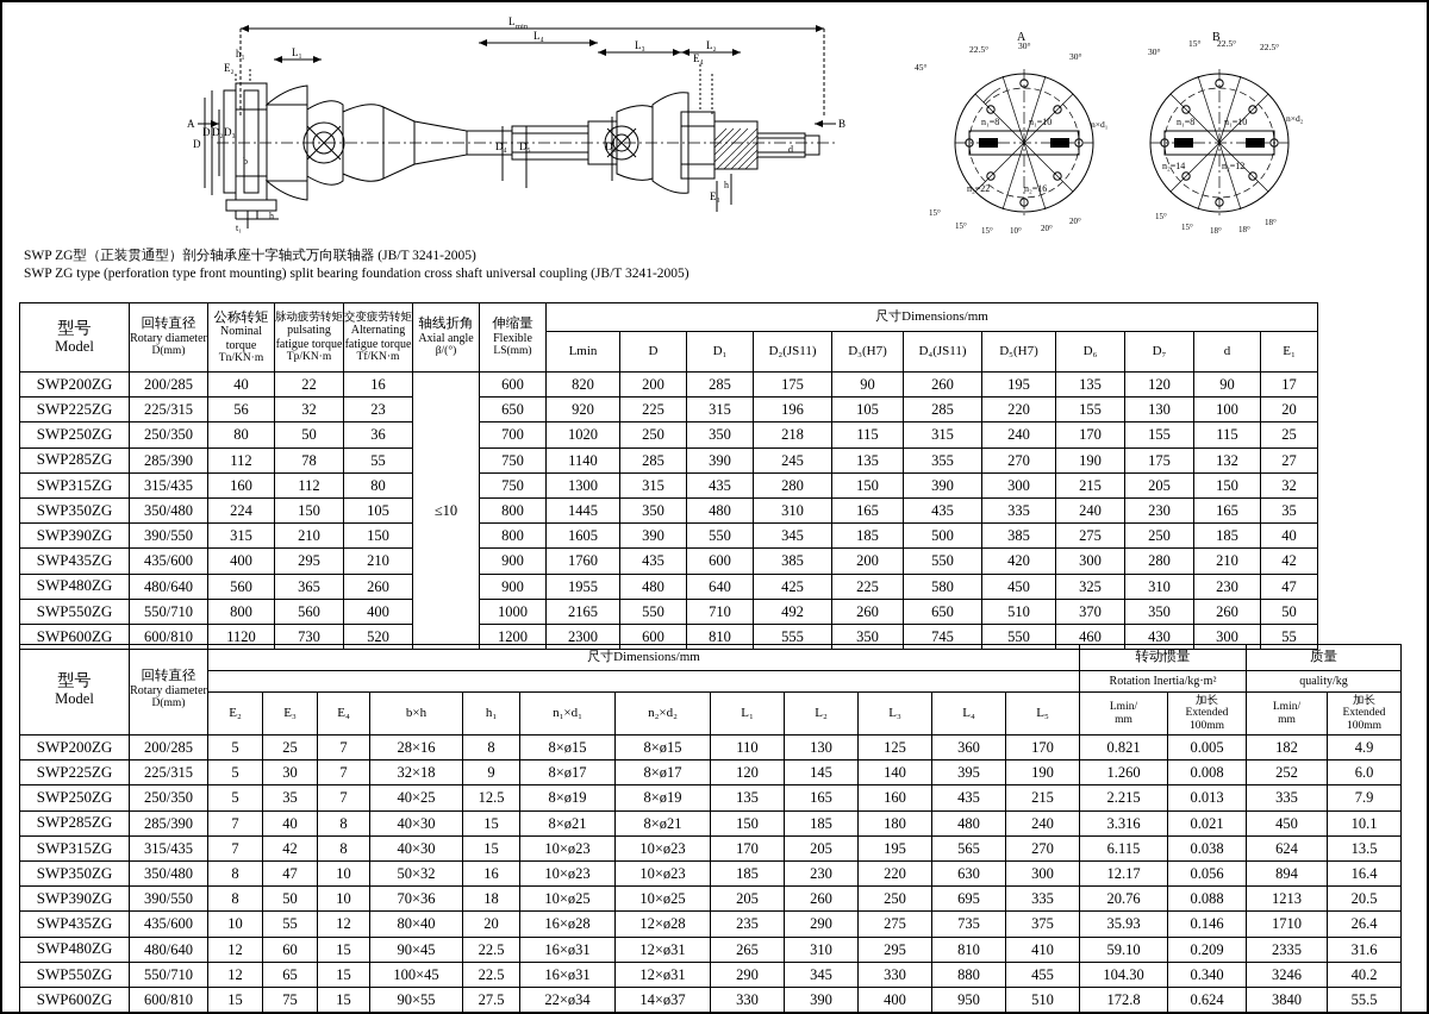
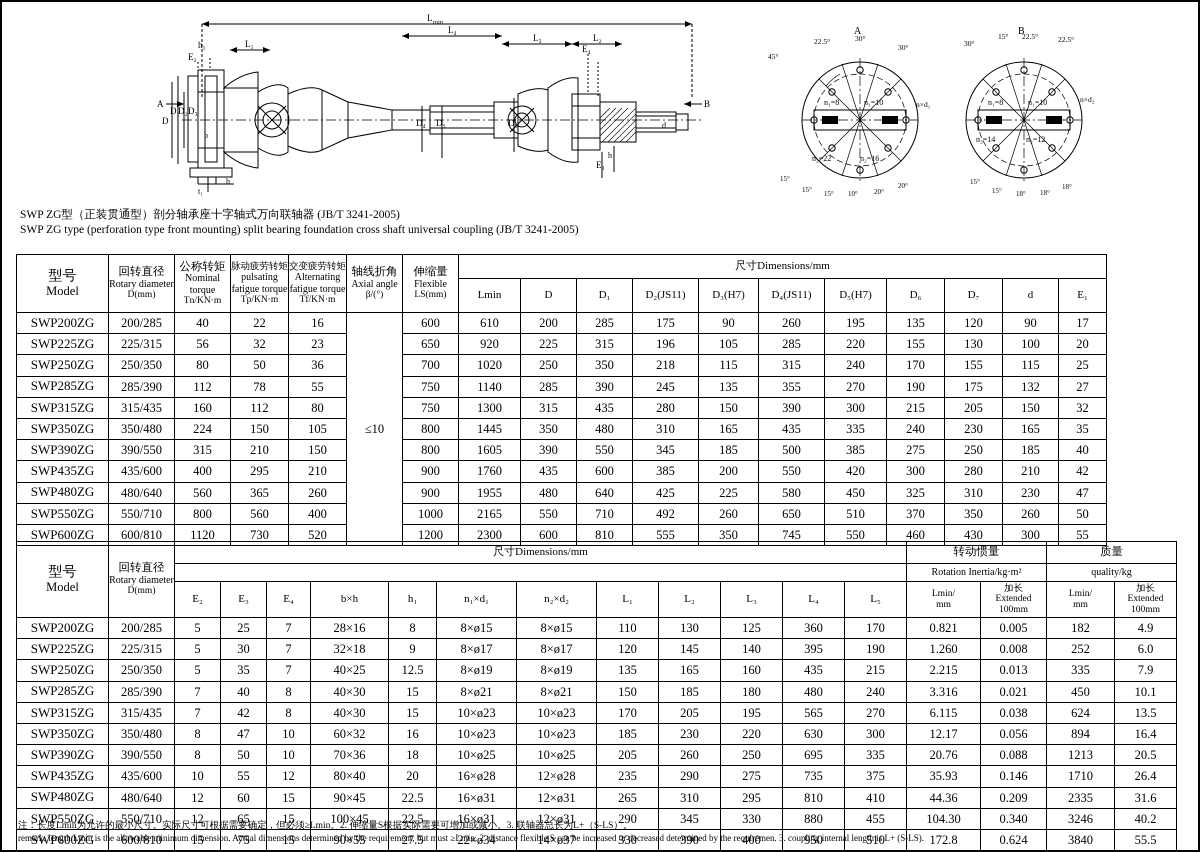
  L
  L₄
  L₃
  L₂
  L₁
  h₁
  E₂
  A
  B
  D
  D₁
  D₂
  D₃
  b
  t₁
  h
  D₄
  D₅
  D₆
  E₄
  E₃
  h
  d
  A
  B
  45°
  22.5°
  30°
  30°
  n×d₁
  n₁=8
  n₁=10
  n₂=22
  n₂=16
  15°
  15°
  15°
  10°
  20°
  20°
  30°
  15°
  22.5°
  22.5°
  n×d₂
  n₁=8
  n₁=10
  n₂=14
  n₂=12
  15°
  15°
  18°
  18°
  18°
  SWP ZG型（正装贯通型）剖分轴承座十字轴式万向联轴器 (JB/T 3241-2005)
  SWP ZG type (perforation type front mounting) split bearing foundation cross shaft universal coupling (JB/T 3241-2005)
  型号 Model	回转直径 Rotary diameter D(mm)	公称转矩 Nominal torque Tn/KN·m	脉动疲劳转矩 pulsating fatigue torque Tp/KN·m	交变疲劳转矩 Alternating fatigue torque Tf/KN·m	轴线折角 Axial angle β/(°)	伸缩量 Flexible LS(mm)	尺寸Dimensions/mm
  Lmin	D	D₁	D₂(JS11)	D₃(H7)	D₄(JS11)	D₅(H7)	D₆	D₇	d	E₁
- SWP200ZG	200/285	40	22	16	≤10	600	820	200	285	175	90	260	195	135	120	90	17
+ SWP200ZG	200/285	40	22	16	≤10	600	610	200	285	175	90	260	195	135	120	90	17
  SWP225ZG	225/315	56	32	23	650	920	225	315	196	105	285	220	155	130	100	20
  SWP250ZG	250/350	80	50	36	700	1020	250	350	218	115	315	240	170	155	115	25
  SWP285ZG	285/390	112	78	55	750	1140	285	390	245	135	355	270	190	175	132	27
  SWP315ZG	315/435	160	112	80	750	1300	315	435	280	150	390	300	215	205	150	32
  SWP350ZG	350/480	224	150	105	800	1445	350	480	310	165	435	335	240	230	165	35
  SWP390ZG	390/550	315	210	150	800	1605	390	550	345	185	500	385	275	250	185	40
  SWP435ZG	435/600	400	295	210	900	1760	435	600	385	200	550	420	300	280	210	42
  SWP480ZG	480/640	560	365	260	900	1955	480	640	425	225	580	450	325	310	230	47
  SWP550ZG	550/710	800	560	400	1000	2165	550	710	492	260	650	510	370	350	260	50
  SWP600ZG	600/810	1120	730	520	1200	2300	600	810	555	350	745	550	460	430	300	55
  型号 Model	回转直径 Rotary diameter D(mm)	尺寸Dimensions/mm	转动惯量	质量
  	Rotation Inertia/kg·m²	quality/kg
  E₂	E₃	E₄	b×h	h₁	n₁×d₁	n₂×d₂	L₁	L₂	L₃	L₄	L₅	Lmin/ mm	加长 Extended 100mm	Lmin/ mm	加长 Extended 100mm
  SWP200ZG	200/285	5	25	7	28×16	8	8×ø15	8×ø15	110	130	125	360	170	0.821	0.005	182	4.9
  SWP225ZG	225/315	5	30	7	32×18	9	8×ø17	8×ø17	120	145	140	395	190	1.260	0.008	252	6.0
  SWP250ZG	250/350	5	35	7	40×25	12.5	8×ø19	8×ø19	135	165	160	435	215	2.215	0.013	335	7.9
  SWP285ZG	285/390	7	40	8	40×30	15	8×ø21	8×ø21	150	185	180	480	240	3.316	0.021	450	10.1
  SWP315ZG	315/435	7	42	8	40×30	15	10×ø23	10×ø23	170	205	195	565	270	6.115	0.038	624	13.5
- SWP350ZG	350/480	8	47	10	50×32	16	10×ø23	10×ø23	185	230	220	630	300	12.17	0.056	894	16.4
+ SWP350ZG	350/480	8	47	10	60×32	16	10×ø23	10×ø23	185	230	220	630	300	12.17	0.056	894	16.4
  SWP390ZG	390/550	8	50	10	70×36	18	10×ø25	10×ø25	205	260	250	695	335	20.76	0.088	1213	20.5
  SWP435ZG	435/600	10	55	12	80×40	20	16×ø28	12×ø28	235	290	275	735	375	35.93	0.146	1710	26.4
- SWP480ZG	480/640	12	60	15	90×45	22.5	16×ø31	12×ø31	265	310	295	810	410	59.10	0.209	2335	31.6
+ SWP480ZG	480/640	12	60	15	90×45	22.5	16×ø31	12×ø31	265	310	295	810	410	44.36	0.209	2335	31.6
  SWP550ZG	550/710	12	65	15	100×45	22.5	16×ø31	12×ø31	290	345	330	880	455	104.30	0.340	3246	40.2
  SWP600ZG	600/810	15	75	15	90×55	27.5	22×ø34	14×ø37	330	390	400	950	510	172.8	0.624	3840	55.5
+ 注：长度Lmin为允许的最小尺寸。实际尺寸可根据需要确定，但必须≥Lmin。2. 伸缩量S根据实际需要可增加或减小。3. 联轴器总长为L+（S-LS）。
+ remark: length Lmin is the allowable minimum dimension. Actual dimensions determined by the requirement, but must ≥Lmin. 2. distance flexible S can be increased or decreased determined by the requiremen. 3. coupling internal length is L+ (S-LS).
